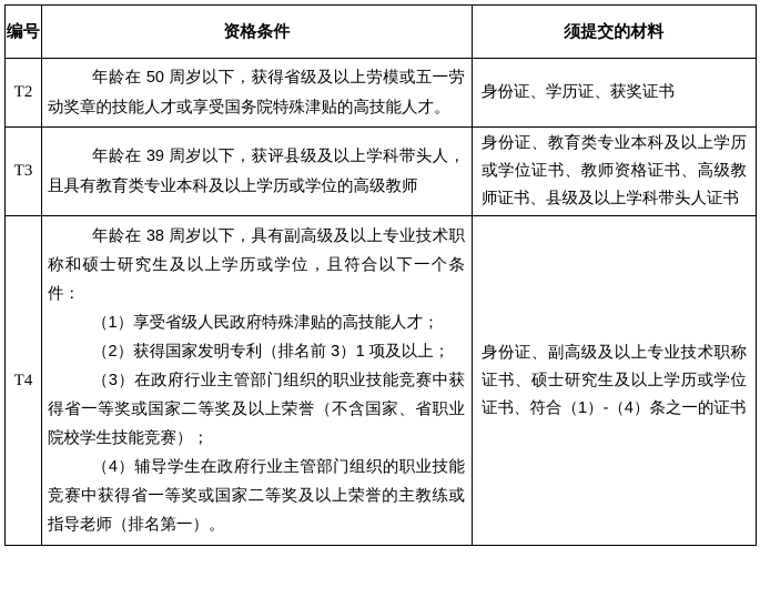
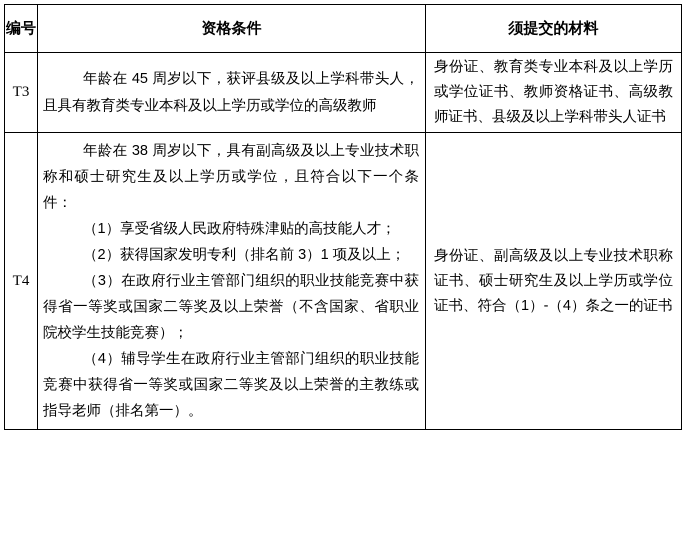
  编号	资格条件	须提交的材料
- T2	年龄在 50 周岁以下，获得省级及以上劳模或五一劳动奖章的技能人才或享受国务院特殊津贴的高技能人才。	身份证、学历证、获奖证书
- T3	年龄在 39 周岁以下，获评县级及以上学科带头人，且具有教育类专业本科及以上学历或学位的高级教师	身份证、教育类专业本科及以上学历或学位证书、教师资格证书、高级教师证书、县级及以上学科带头人证书
+ T3	年龄在 45 周岁以下，获评县级及以上学科带头人，且具有教育类专业本科及以上学历或学位的高级教师	身份证、教育类专业本科及以上学历或学位证书、教师资格证书、高级教师证书、县级及以上学科带头人证书
  T4	年龄在 38 周岁以下，具有副高级及以上专业技术职称和硕士研究生及以上学历或学位，且符合以下一个条件： （1）享受省级人民政府特殊津贴的高技能人才； （2）获得国家发明专利（排名前 3）1 项及以上； （3）在政府行业主管部门组织的职业技能竞赛中获得省一等奖或国家二等奖及以上荣誉（不含国家、省职业院校学生技能竞赛）； （4）辅导学生在政府行业主管部门组织的职业技能竞赛中获得省一等奖或国家二等奖及以上荣誉的主教练或指导老师（排名第一）。	身份证、副高级及以上专业技术职称证书、硕士研究生及以上学历或学位证书、符合（1）-（4）条之一的证书
